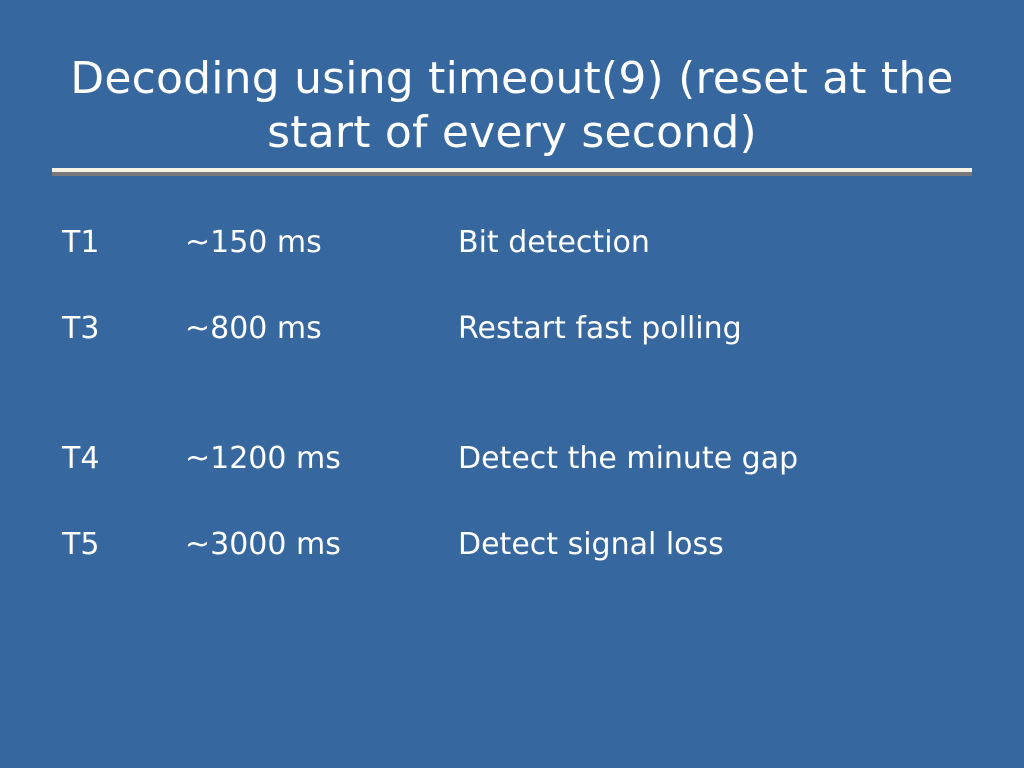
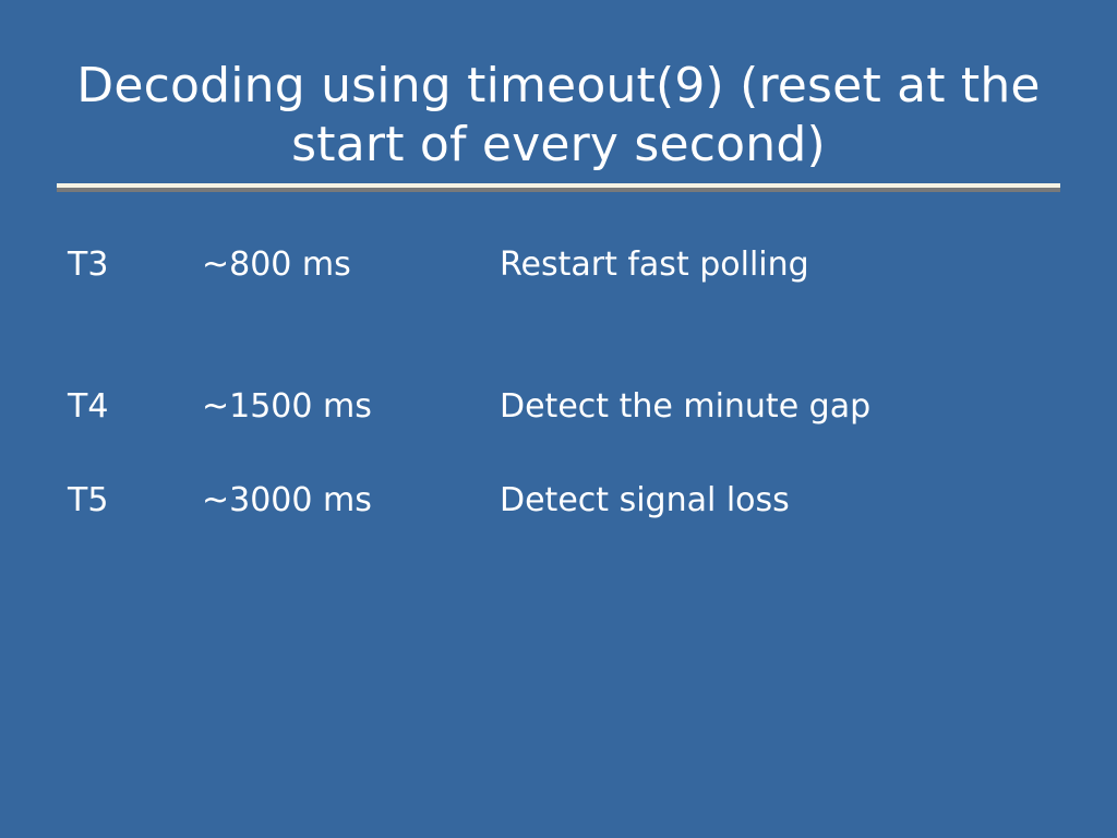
  Decoding using timeout(9) (reset at the start of every second)
- T1	~150 ms	Bit detection
  T3	~800 ms	Restart fast polling
- T4	~1200 ms	Detect the minute gap
+ T4	~1500 ms	Detect the minute gap
  T5	~3000 ms	Detect signal loss
